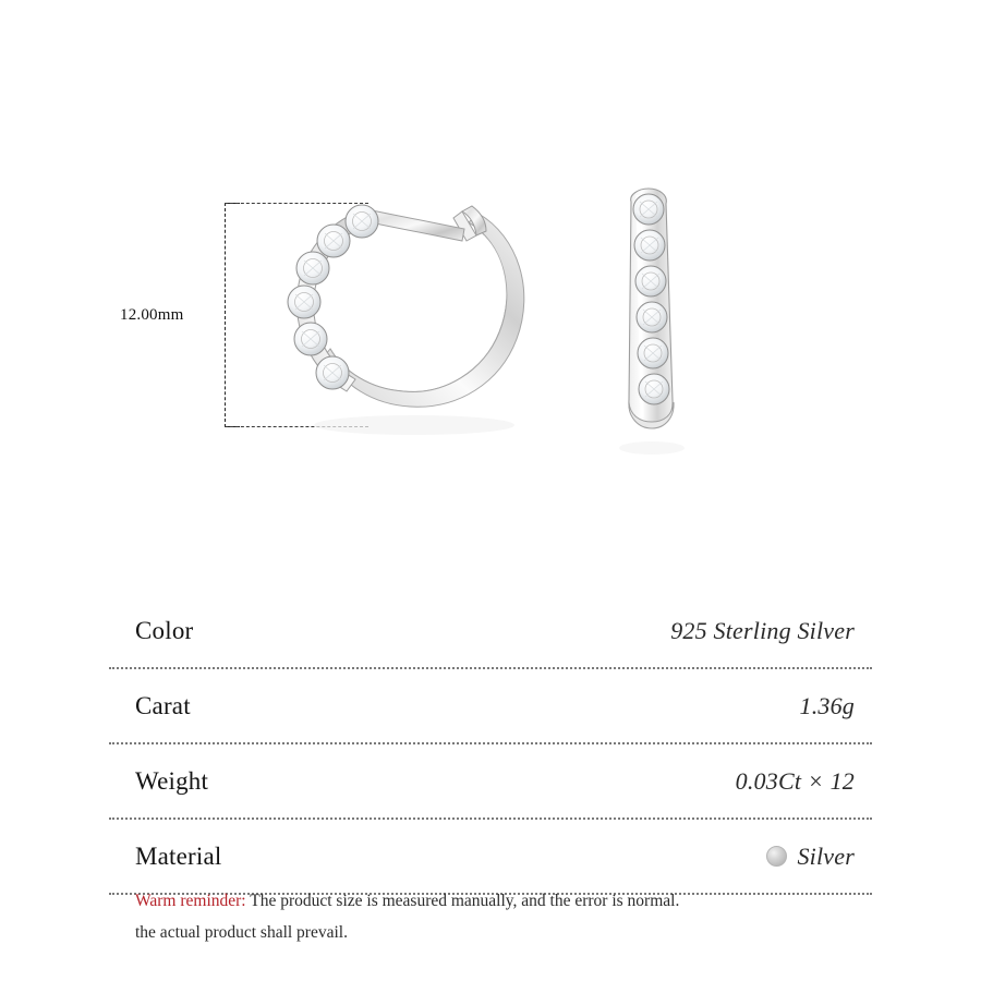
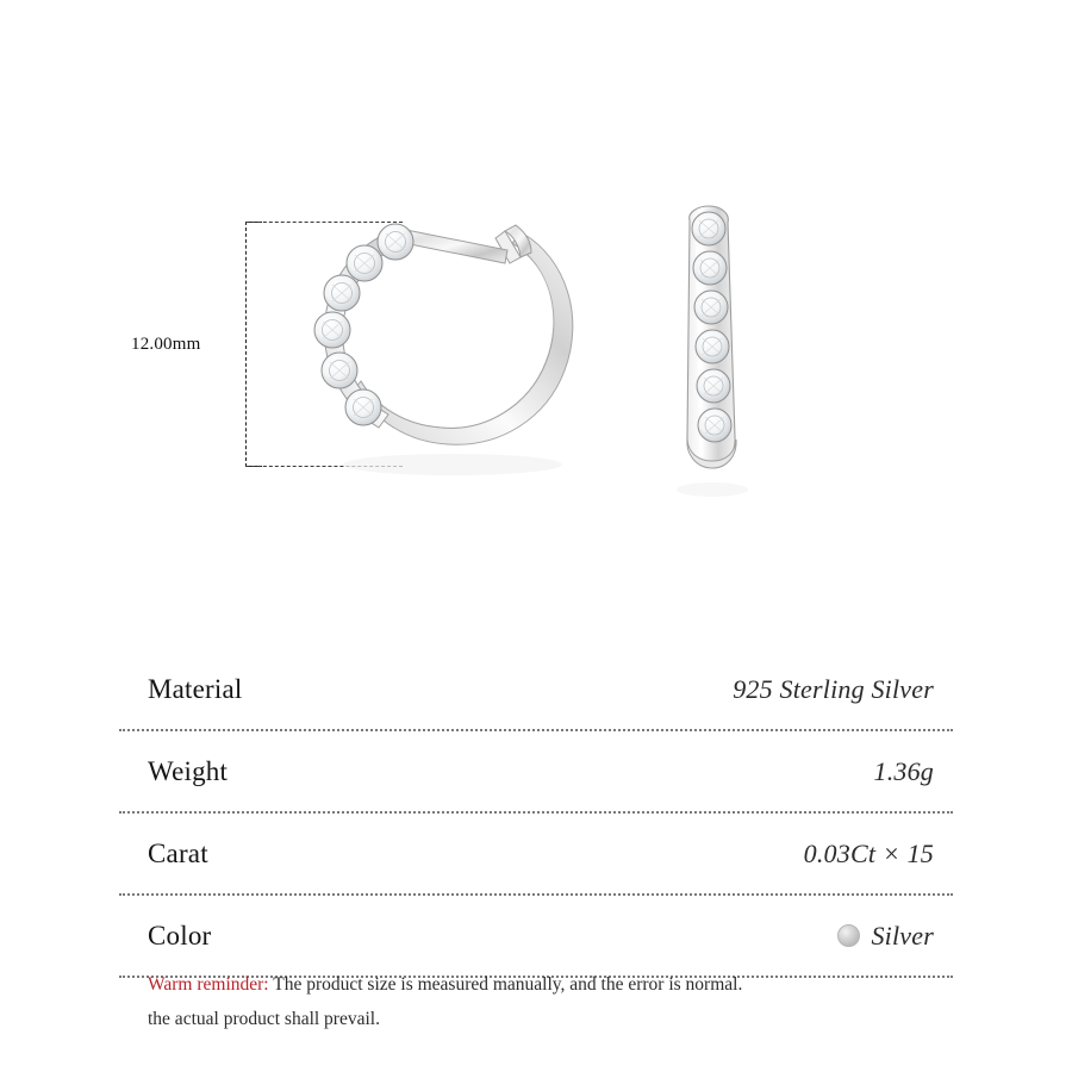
  12.00mm
- Color
+ Material
  925 Sterling Silver
- Carat
+ Weight
  1.36g
- Weight
+ Carat
- 0.03Ct × 12
+ 0.03Ct × 15
- Material
+ Color
  Silver
  Warm reminder: The product size is measured manually, and the error is normal.
  the actual product shall prevail.
